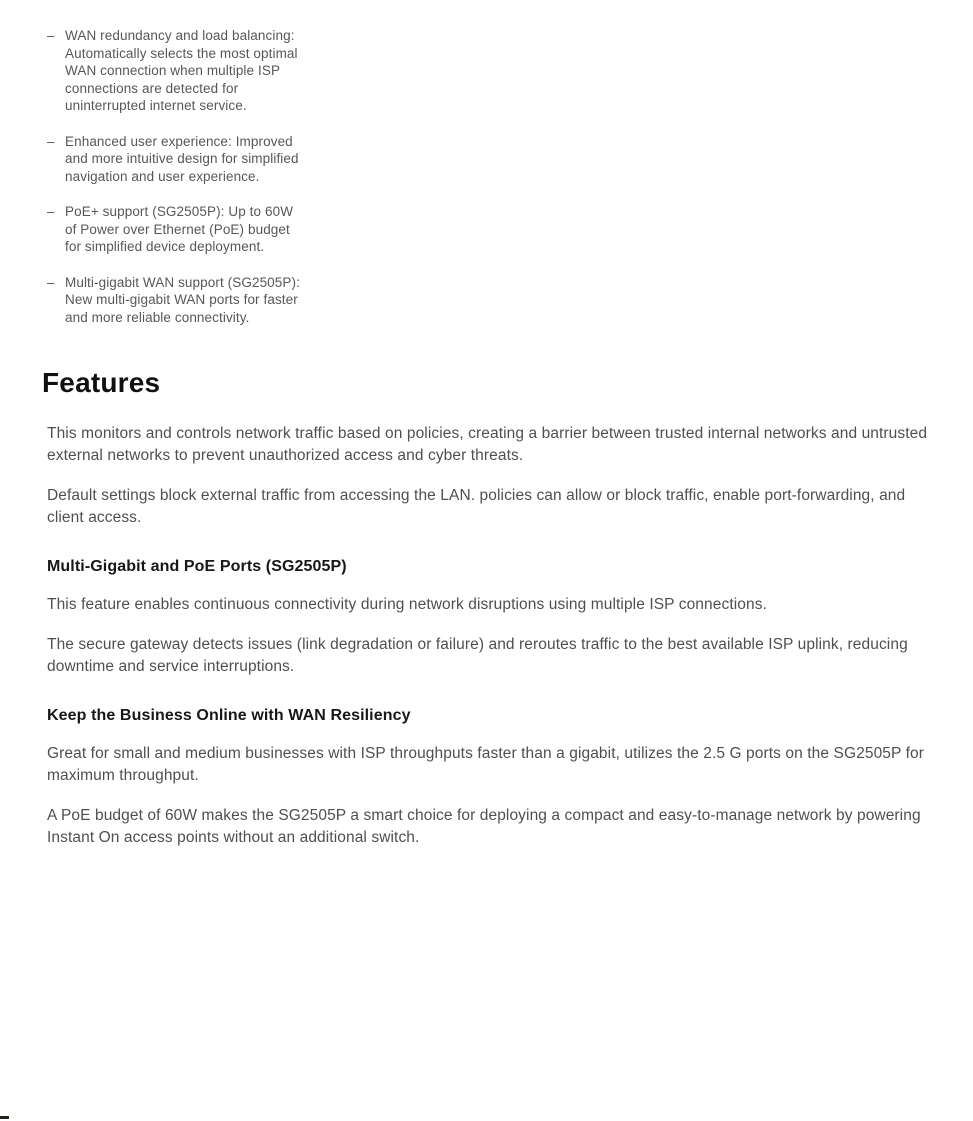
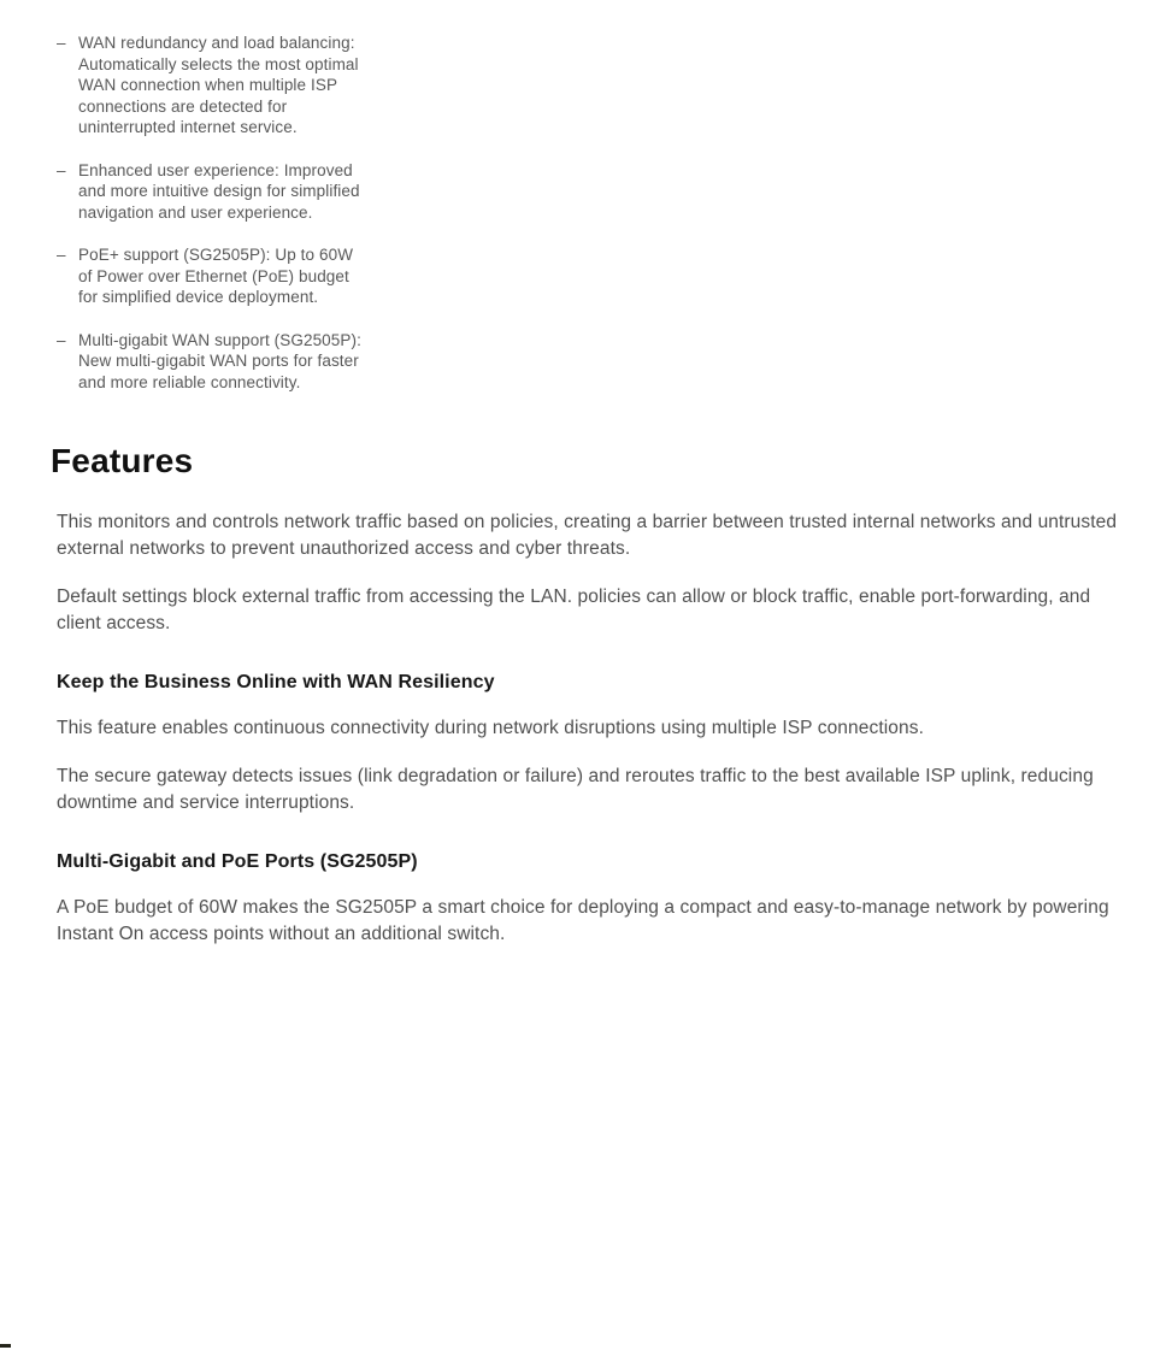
  –
  WAN redundancy and load balancing: Automatically selects the most optimal WAN connection when multiple ISP connections are detected for uninterrupted internet service.
  –
  Enhanced user experience: Improved and more intuitive design for simplified navigation and user experience.
  –
  PoE+ support (SG2505P): Up to 60W of Power over Ethernet (PoE) budget for simplified device deployment.
  –
  Multi-gigabit WAN support (SG2505P): New multi-gigabit WAN ports for faster and more reliable connectivity.
  Features
  This monitors and controls network traffic based on policies, creating a barrier between trusted internal networks and untrusted external networks to prevent unauthorized access and cyber threats.
  Default settings block external traffic from accessing the LAN. policies can allow or block traffic, enable port-forwarding, and client access.
- Multi-Gigabit and PoE Ports (SG2505P)
+ Keep the Business Online with WAN Resiliency
  This feature enables continuous connectivity during network disruptions using multiple ISP connections.
  The secure gateway detects issues (link degradation or failure) and reroutes traffic to the best available ISP uplink, reducing downtime and service interruptions.
- Keep the Business Online with WAN Resiliency
+ Multi-Gigabit and PoE Ports (SG2505P)
- Great for small and medium businesses with ISP throughputs faster than a gigabit, utilizes the 2.5 G ports on the SG2505P for maximum throughput.
  A PoE budget of 60W makes the SG2505P a smart choice for deploying a compact and easy-to-manage network by powering Instant On access points without an additional switch.
